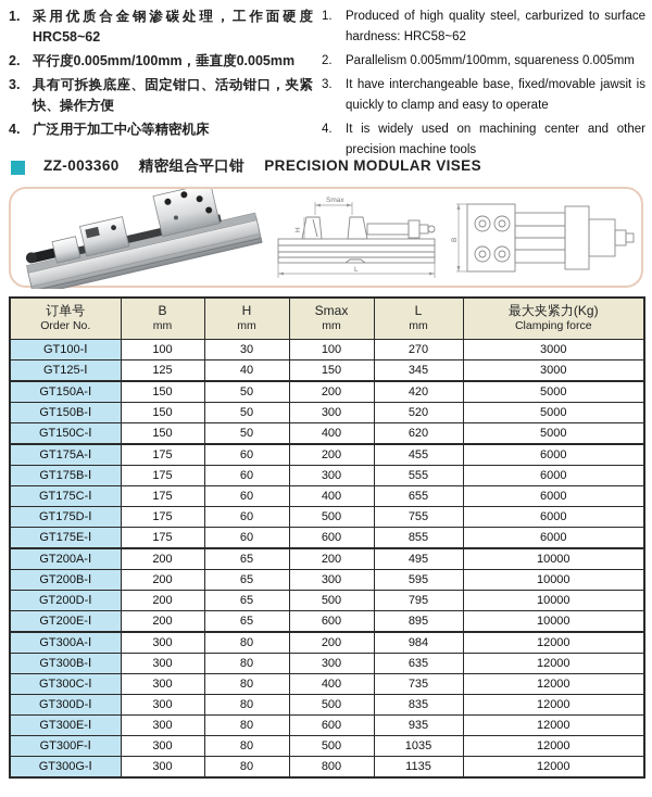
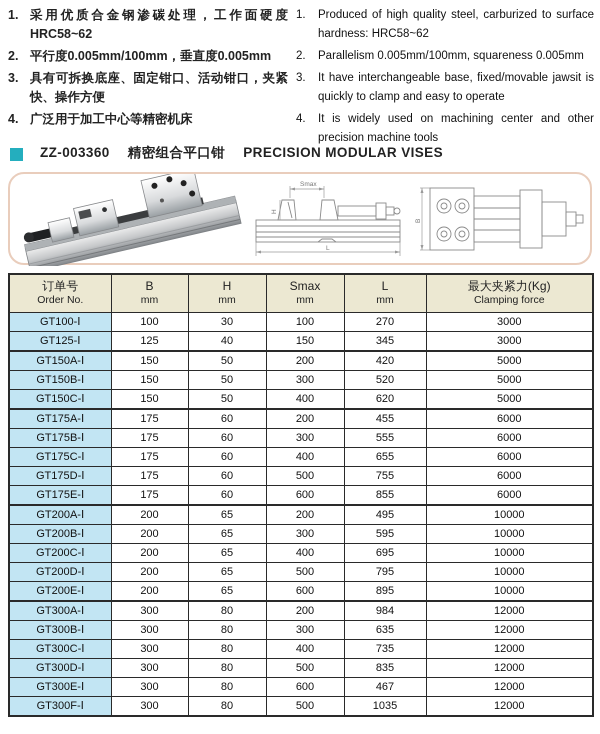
  1.
  采用优质合金钢渗碳处理，工作面硬度HRC58~62
  2.
  平行度0.005mm/100mm，垂直度0.005mm
  3.
  具有可拆换底座、固定钳口、活动钳口，夹紧快、操作方便
  4.
  广泛用于加工中心等精密机床
  1.
  Produced of high quality steel, carburized to surface hardness: HRC58~62
  2.
  Parallelism 0.005mm/100mm, squareness 0.005mm
  3.
  It have interchangeable base, fixed/movable jawsit is quickly to clamp and easy to operate
  4.
  It is widely used on machining center and other precision machine tools
  ZZ-003360 精密组合平口钳 PRECISION MODULAR VISES
  订单号Order No.	Bmm	Hmm	Smaxmm	Lmm	最大夹紧力(Kg)Clamping force
  GT100-Ⅰ	100	30	100	270	3000
  GT125-Ⅰ	125	40	150	345	3000
  GT150A-Ⅰ	150	50	200	420	5000
  GT150B-Ⅰ	150	50	300	520	5000
  GT150C-Ⅰ	150	50	400	620	5000
  GT175A-Ⅰ	175	60	200	455	6000
  GT175B-Ⅰ	175	60	300	555	6000
  GT175C-Ⅰ	175	60	400	655	6000
  GT175D-Ⅰ	175	60	500	755	6000
  GT175E-Ⅰ	175	60	600	855	6000
  GT200A-Ⅰ	200	65	200	495	10000
  GT200B-Ⅰ	200	65	300	595	10000
+ GT200C-Ⅰ	200	65	400	695	10000
  GT200D-Ⅰ	200	65	500	795	10000
  GT200E-Ⅰ	200	65	600	895	10000
  GT300A-Ⅰ	300	80	200	984	12000
  GT300B-Ⅰ	300	80	300	635	12000
  GT300C-Ⅰ	300	80	400	735	12000
  GT300D-Ⅰ	300	80	500	835	12000
- GT300E-Ⅰ	300	80	600	935	12000
+ GT300E-Ⅰ	300	80	600	467	12000
  GT300F-Ⅰ	300	80	500	1035	12000
- GT300G-Ⅰ	300	80	800	1135	12000
